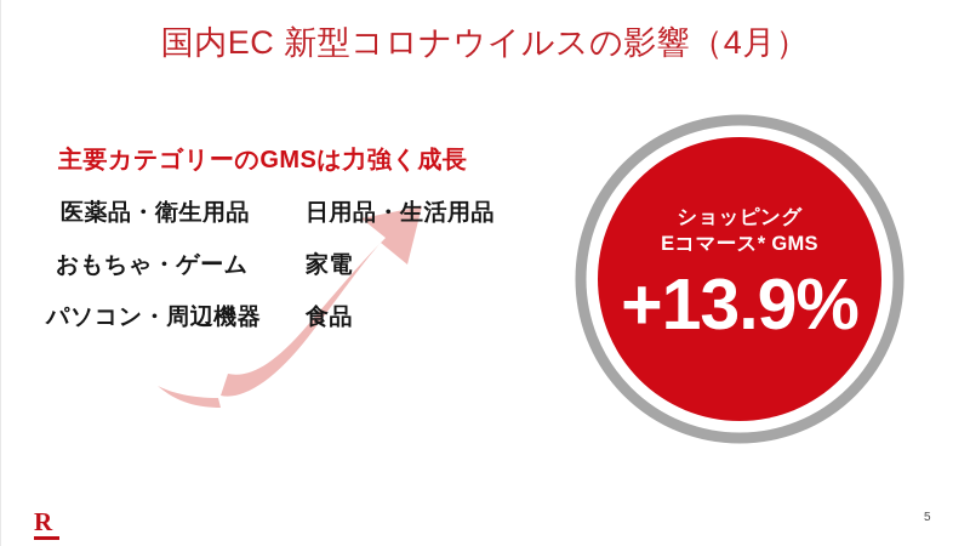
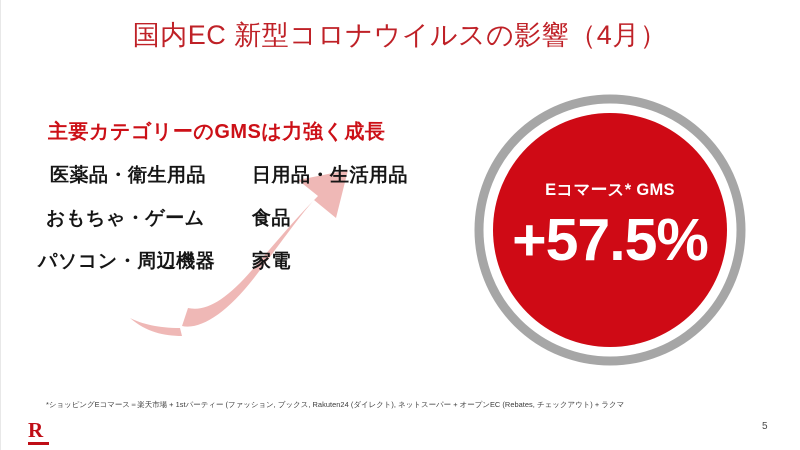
  国内EC 新型コロナウイルスの影響（4月）
  主要カテゴリーのGMSは力強く成長
  医薬品・衛生用品
  日用品・生活用品
  おもちゃ・ゲーム
- 家電
+ 食品
  パソコン・周辺機器
- 食品
+ 家電
- ショッピング
  Eコマース* GMS
- +13.9%
+ +57.5%
+ *ショッピングEコマース＝楽天市場 + 1stパーティー (ファッション, ブックス, Rakuten24 (ダイレクト), ネットスーパー + オープンEC (Rebates, チェックアウト) + ラクマ
  R
  5
